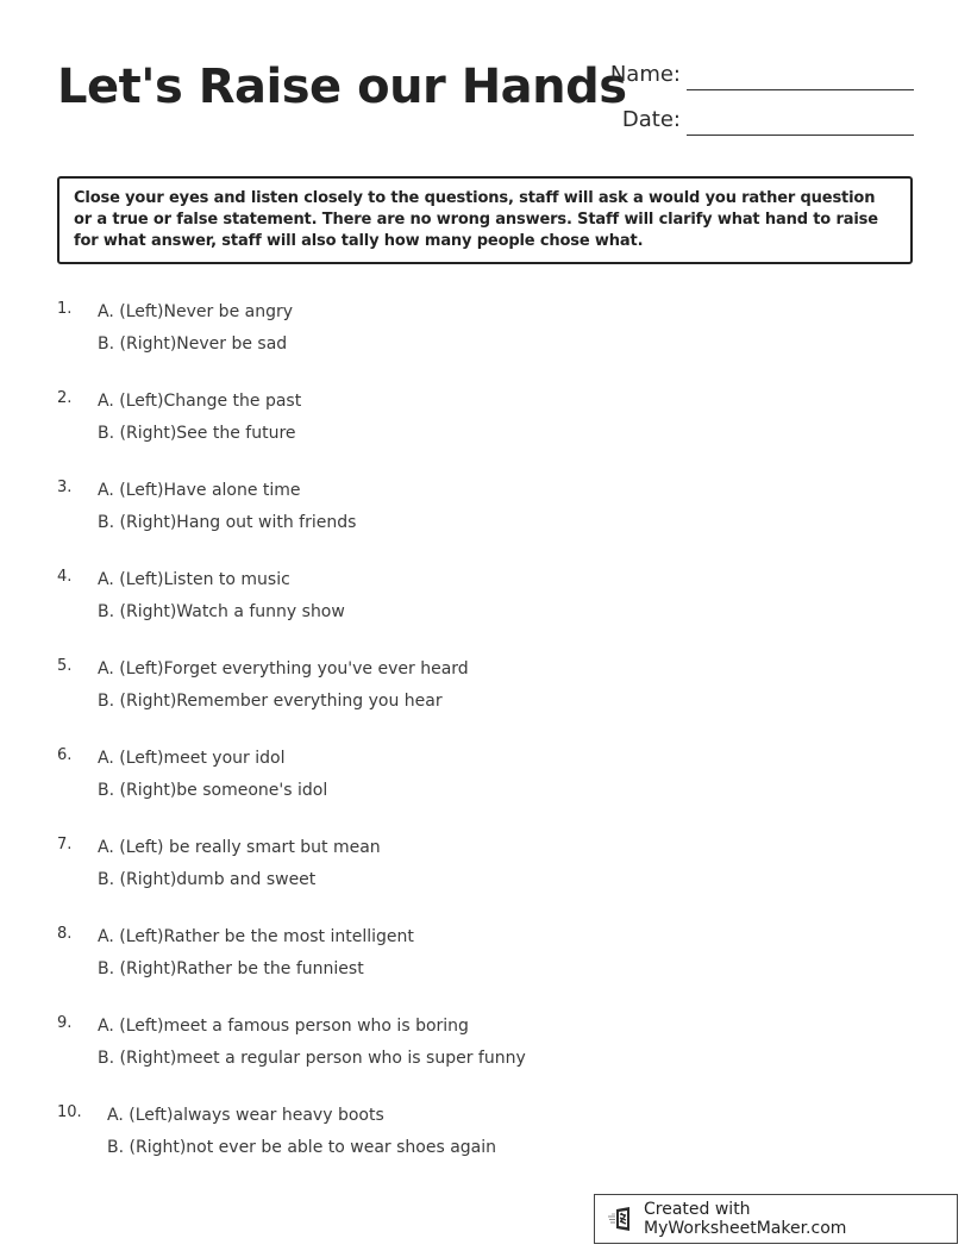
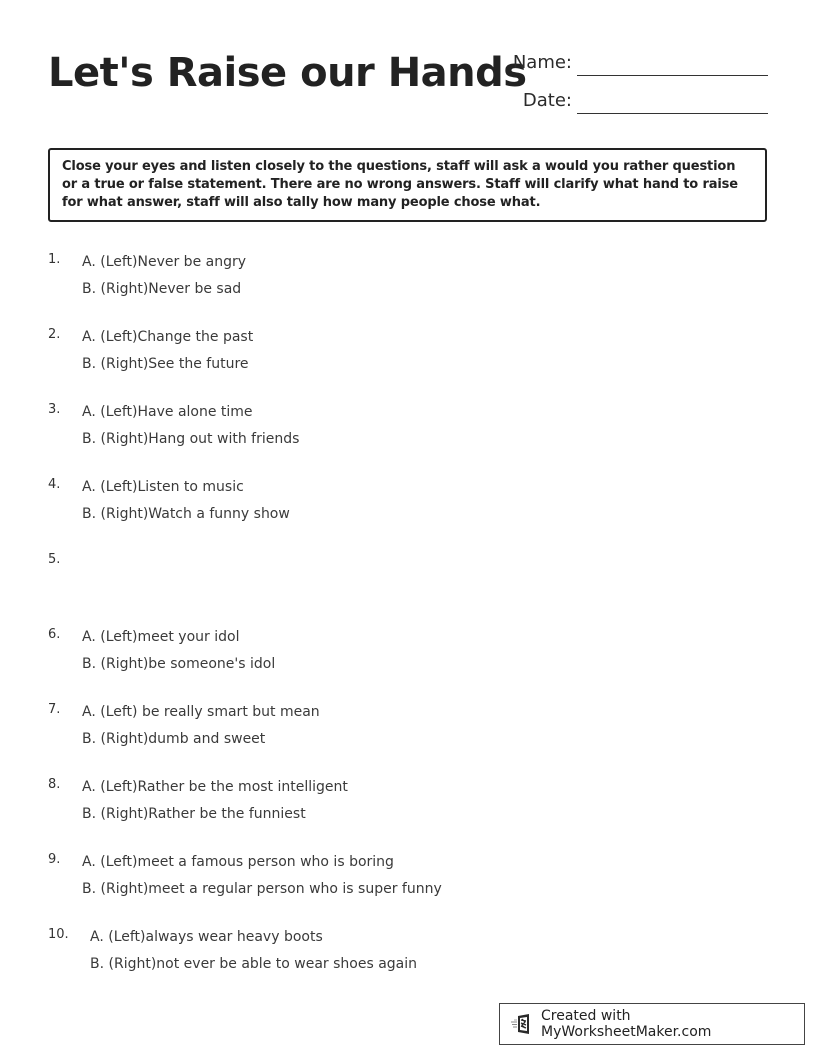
  Let's Raise our Hands
  Name:
  Date:
  Close your eyes and listen closely to the questions, staff will ask a would you rather question or a true or false statement. There are no wrong answers. Staff will clarify what hand to raise for what answer, staff will also tally how many people chose what.
  1.
  A. (Left)Never be angry
  B. (Right)Never be sad
  2.
  A. (Left)Change the past
  B. (Right)See the future
  3.
  A. (Left)Have alone time
  B. (Right)Hang out with friends
  4.
  A. (Left)Listen to music
  B. (Right)Watch a funny show
  5.
- A. (Left)Forget everything you've ever heard
- B. (Right)Remember everything you hear
  6.
  A. (Left)meet your idol
  B. (Right)be someone's idol
  7.
  A. (Left) be really smart but mean
  B. (Right)dumb and sweet
  8.
  A. (Left)Rather be the most intelligent
  B. (Right)Rather be the funniest
  9.
  A. (Left)meet a famous person who is boring
  B. (Right)meet a regular person who is super funny
  10.
  A. (Left)always wear heavy boots
  B. (Right)not ever be able to wear shoes again
  Created with MyWorksheetMaker.com
